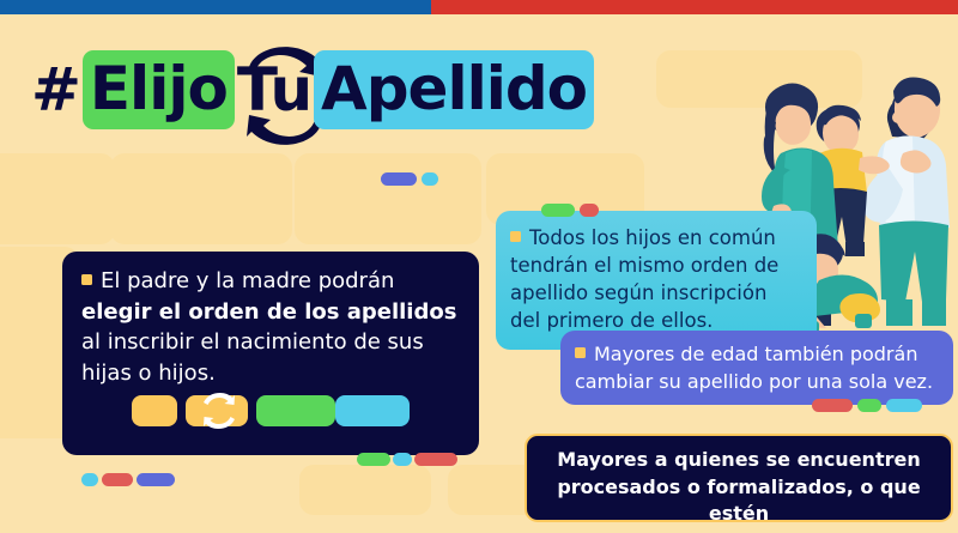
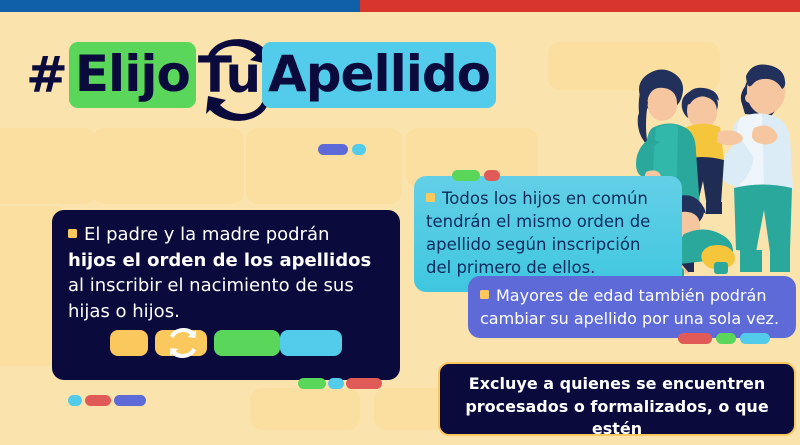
  #
  Elijo
  Tu
  Apellido
- El padre y la madre podrán elegir el orden de los apellidos al inscribir el nacimiento de sus hijas o hijos.
+ El padre y la madre podrán hijos el orden de los apellidos al inscribir el nacimiento de sus hijas o hijos.
  Todos los hijos en común tendrán el mismo orden de apellido según inscripción del primero de ellos.
  Mayores de edad también podrán cambiar su apellido por una sola vez.
- Mayores a quienes se encuentren
+ Excluye a quienes se encuentren
  procesados o formalizados, o que estén
